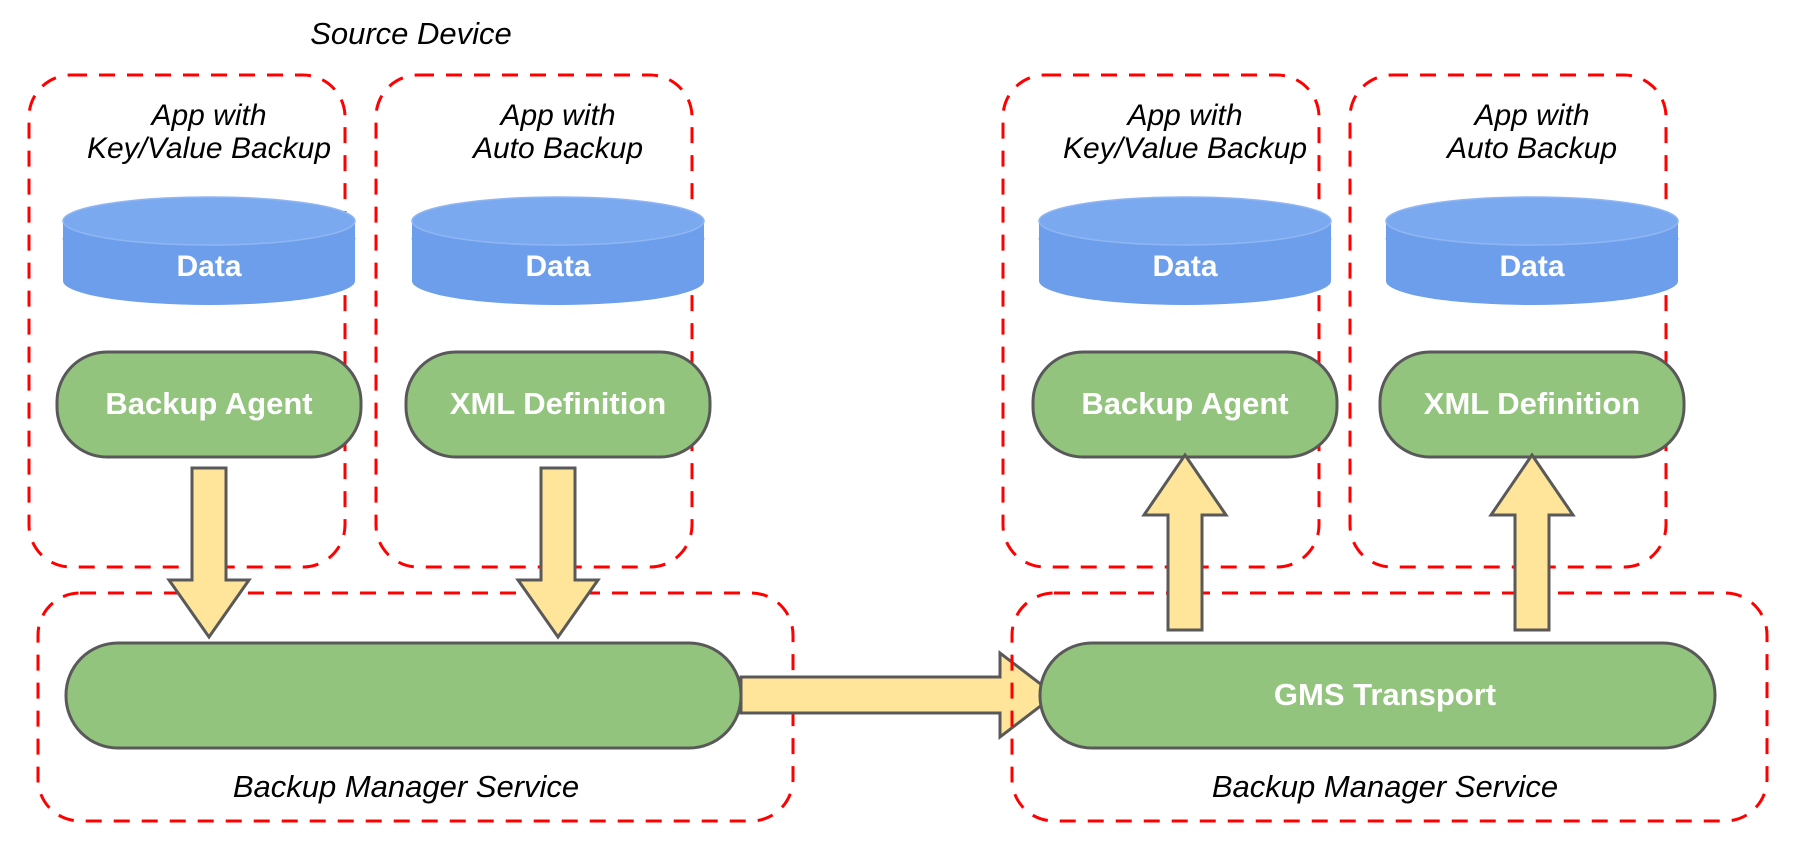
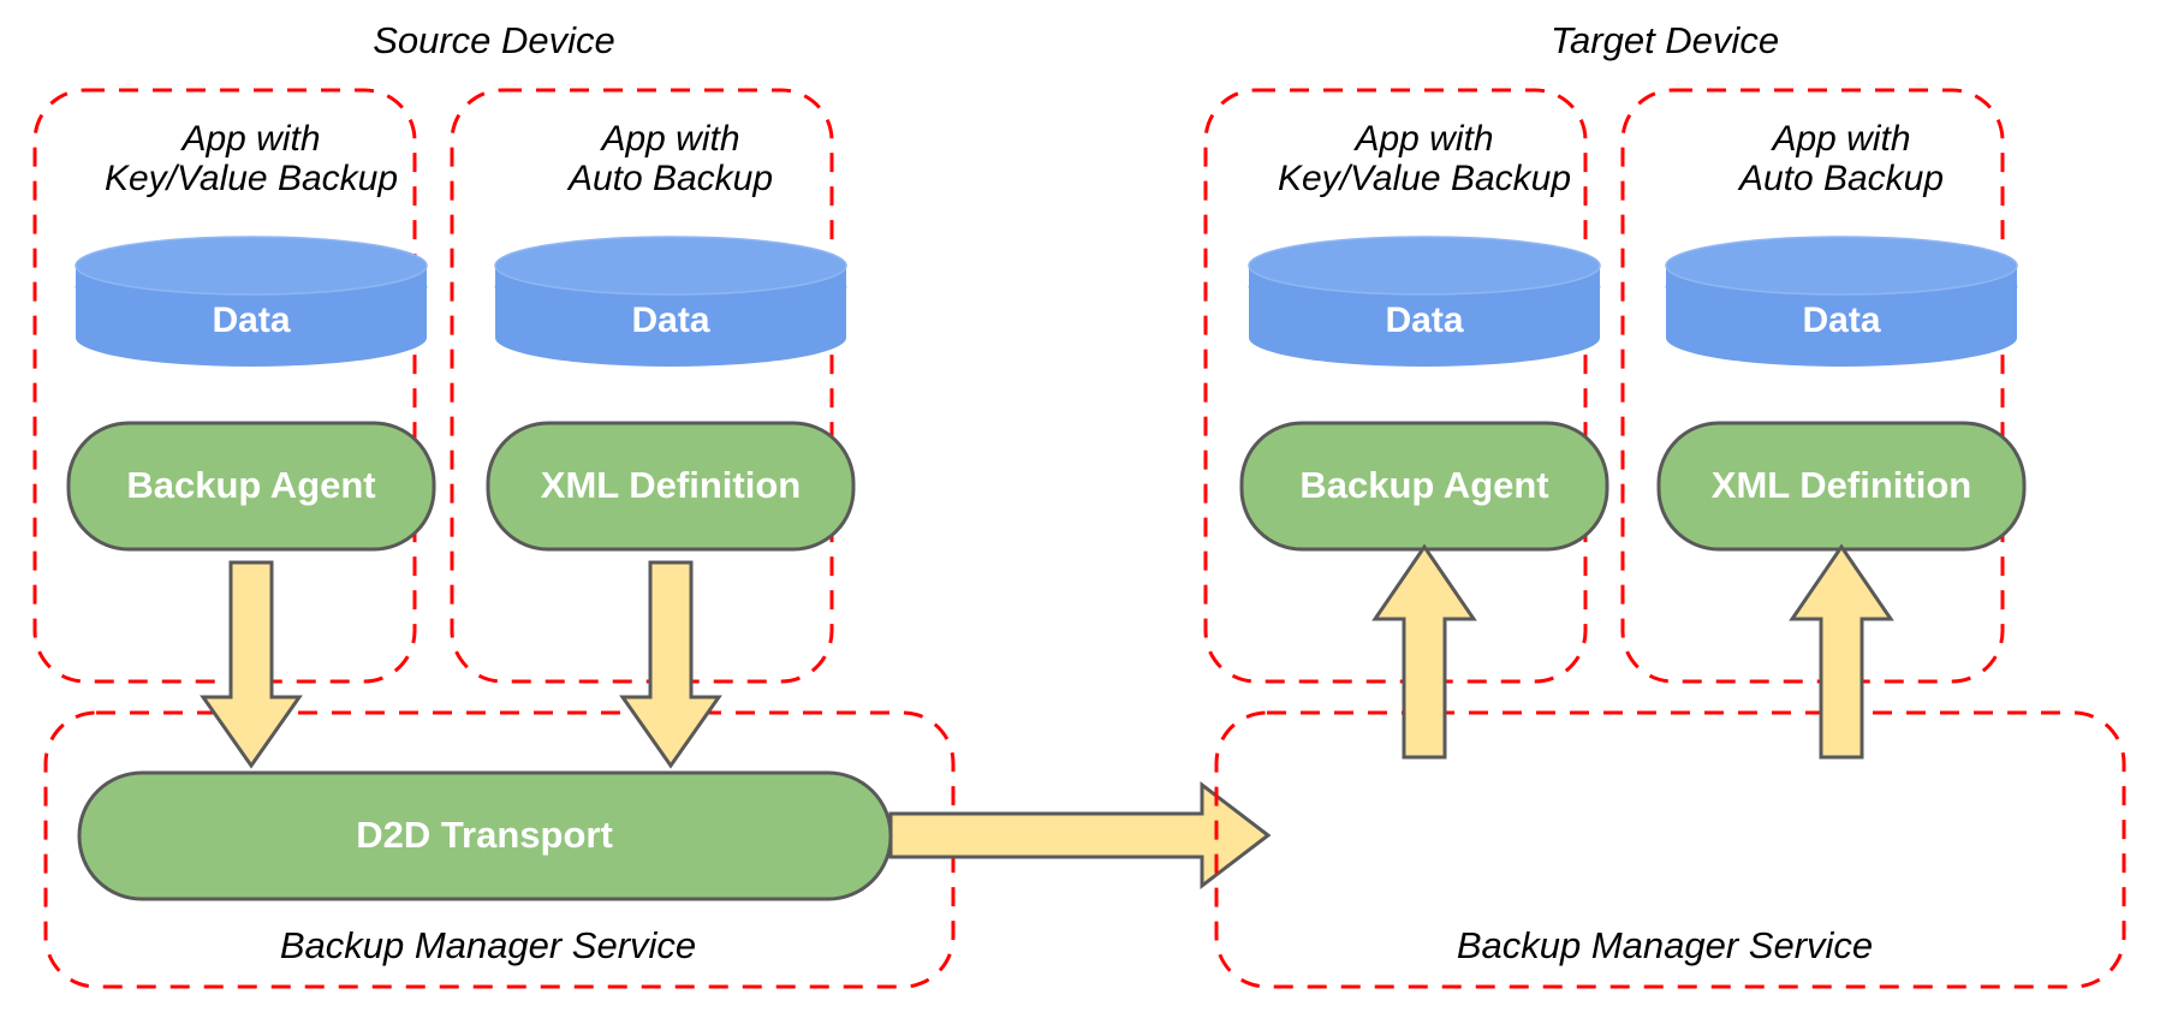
  Source Device
+ Target Device
  App with
  Key/Value Backup
  Data
  Backup Agent
  App with
  Auto Backup
  Data
  XML Definition
+ D2D Transport
  Backup Manager Service
  App with
  Key/Value Backup
  Data
  Backup Agent
  App with
  Auto Backup
  Data
  XML Definition
- GMS Transport
  Backup Manager Service
